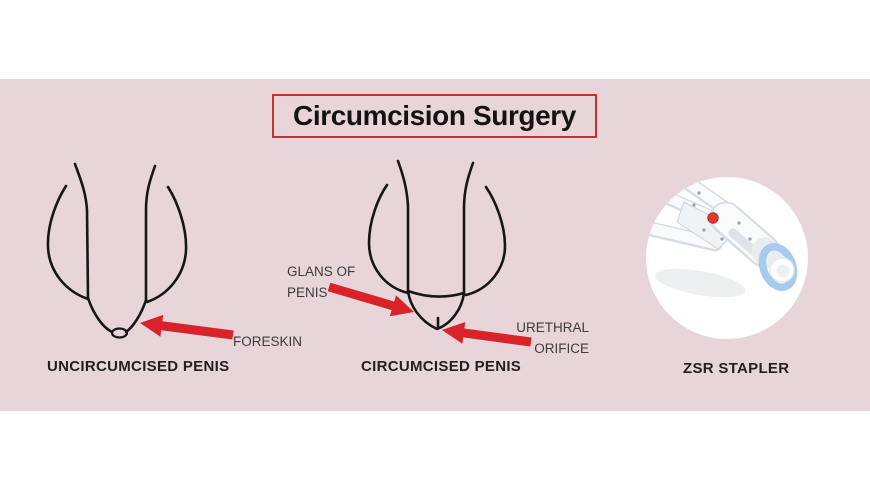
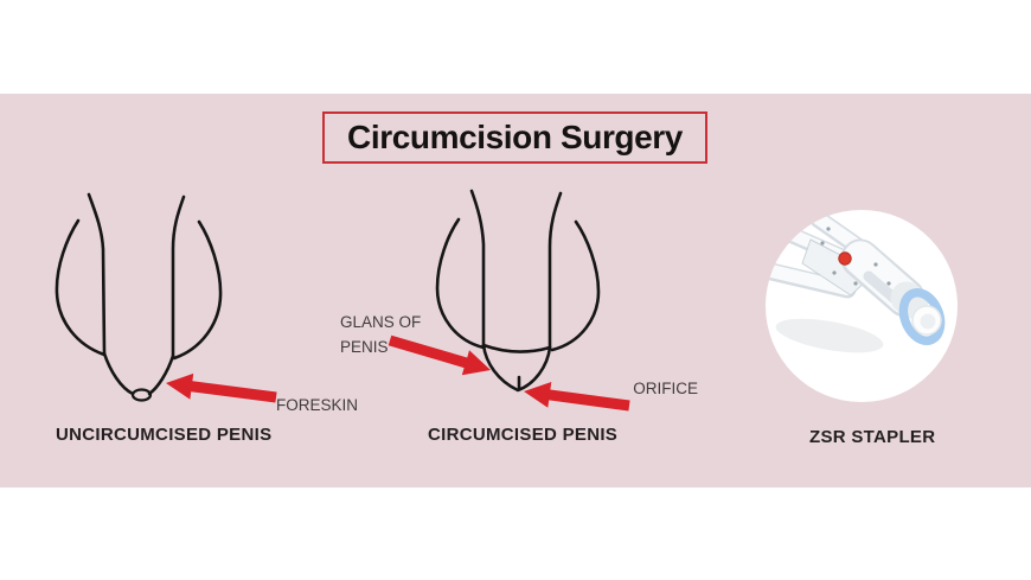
  Circumcision Surgery
  FORESKIN
  GLANS OF
  PENIS
- URETHRAL
  ORIFICE
  UNCIRCUMCISED PENIS
  CIRCUMCISED PENIS
  ZSR STAPLER
